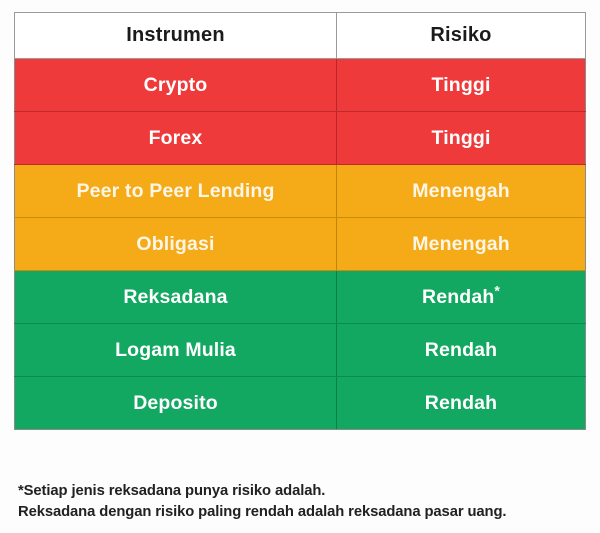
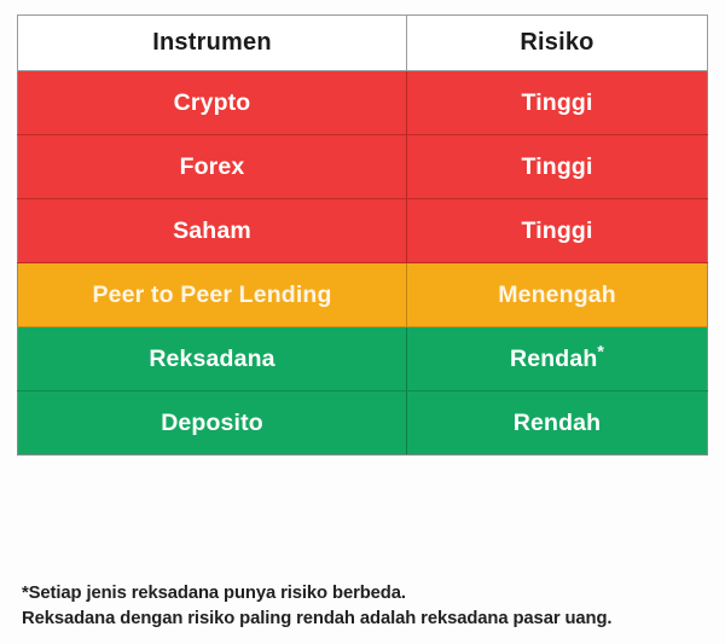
  Instrumen	Risiko
  Crypto	Tinggi
  Forex	Tinggi
+ Saham	Tinggi
  Peer to Peer Lending	Menengah
- Obligasi	Menengah
  Reksadana	Rendah*
- Logam Mulia	Rendah
  Deposito	Rendah
- *Setiap jenis reksadana punya risiko adalah.
+ *Setiap jenis reksadana punya risiko berbeda.
  Reksadana dengan risiko paling rendah adalah reksadana pasar uang.
